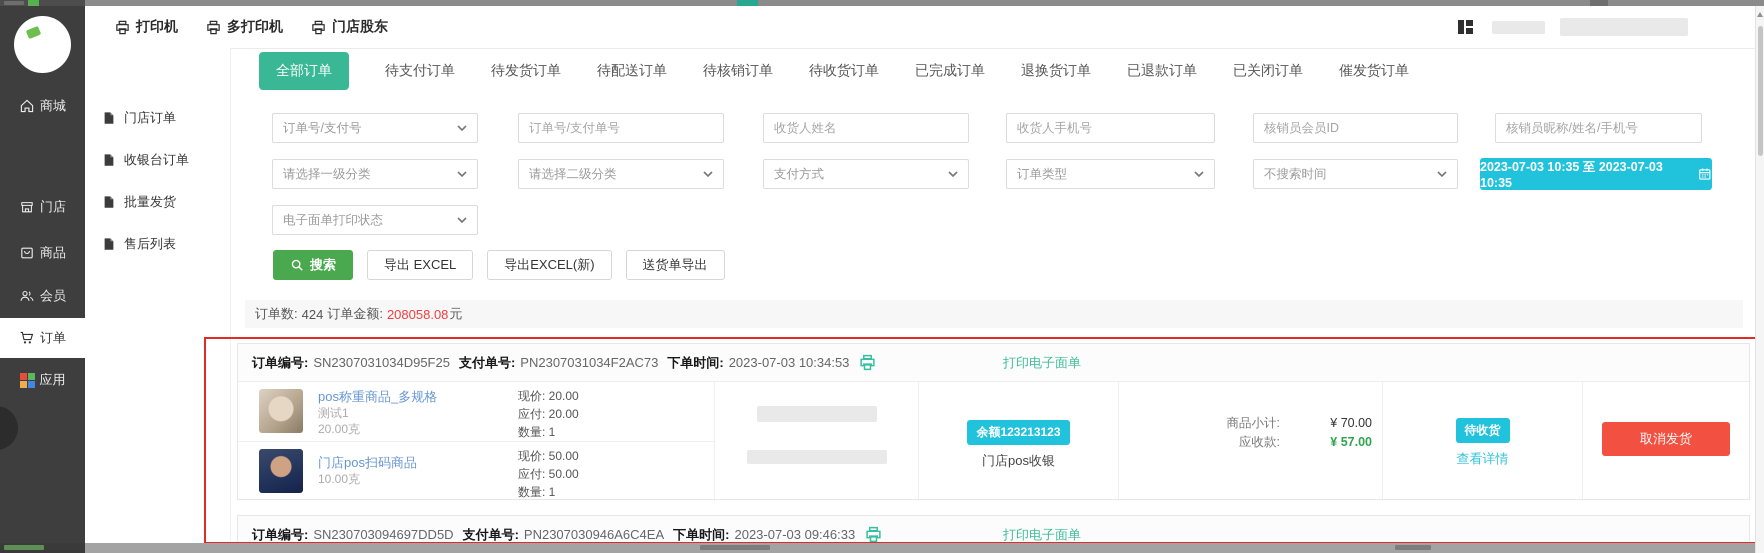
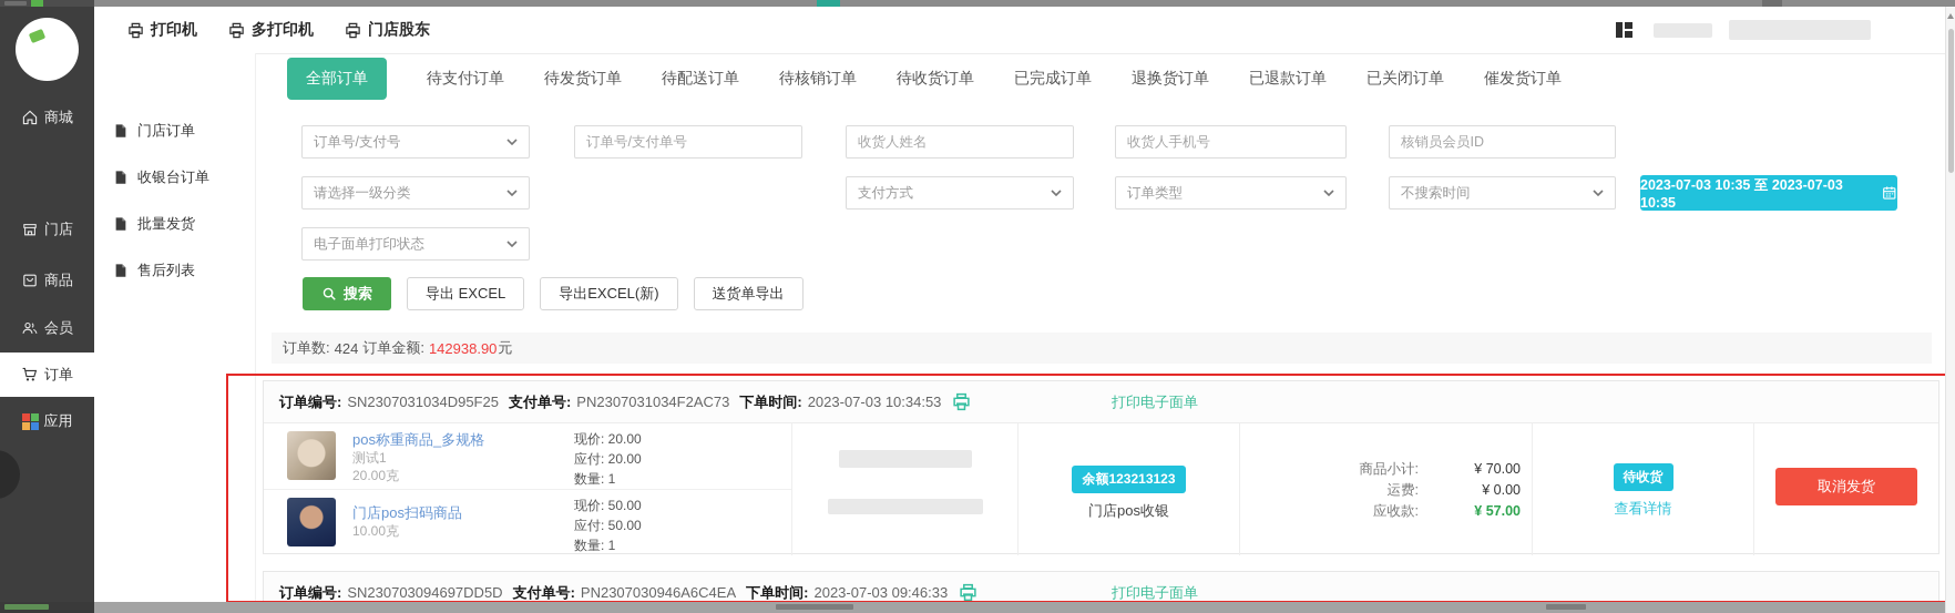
  商城
  门店
  商品
  会员
  订单
  应用
  打印机
  多打印机
  门店股东
  门店订单
  收银台订单
  批量发货
  售后列表
  全部订单
  待支付订单
  待发货订单
  待配送订单
  待核销订单
  待收货订单
  已完成订单
  退换货订单
  已退款订单
  已关闭订单
  催发货订单
  订单号/支付号
  订单号/支付单号
  收货人姓名
  收货人手机号
  核销员会员ID
- 核销员昵称/姓名/手机号
  请选择一级分类
- 请选择二级分类
  支付方式
  订单类型
  不搜索时间
  2023-07-03 10:35 至 2023-07-03 10:35
  电子面单打印状态
  搜索
  导出 EXCEL
  导出EXCEL(新)
  送货单导出
  订单数:
  424
  订单金额:
- 208058.08
+ 142938.90
  元
  订单编号:
  SN2307031034D95F25
  支付单号:
  PN2307031034F2AC73
  下单时间:
  2023-07-03 10:34:53
  打印电子面单
  pos称重商品_多规格
  测试1
  20.00克
  现价: 20.00
  应付: 20.00
  数量: 1
  门店pos扫码商品
  10.00克
  现价: 50.00
  应付: 50.00
  数量: 1
  余额123213123
  门店pos收银
  商品小计:
  ¥ 70.00
+ 运费:
+ ¥ 0.00
  应收款:
  ¥ 57.00
  待收货
  查看详情
  取消发货
  订单编号:
  SN230703094697DD5D
  支付单号:
  PN2307030946A6C4EA
  下单时间:
  2023-07-03 09:46:33
  打印电子面单
